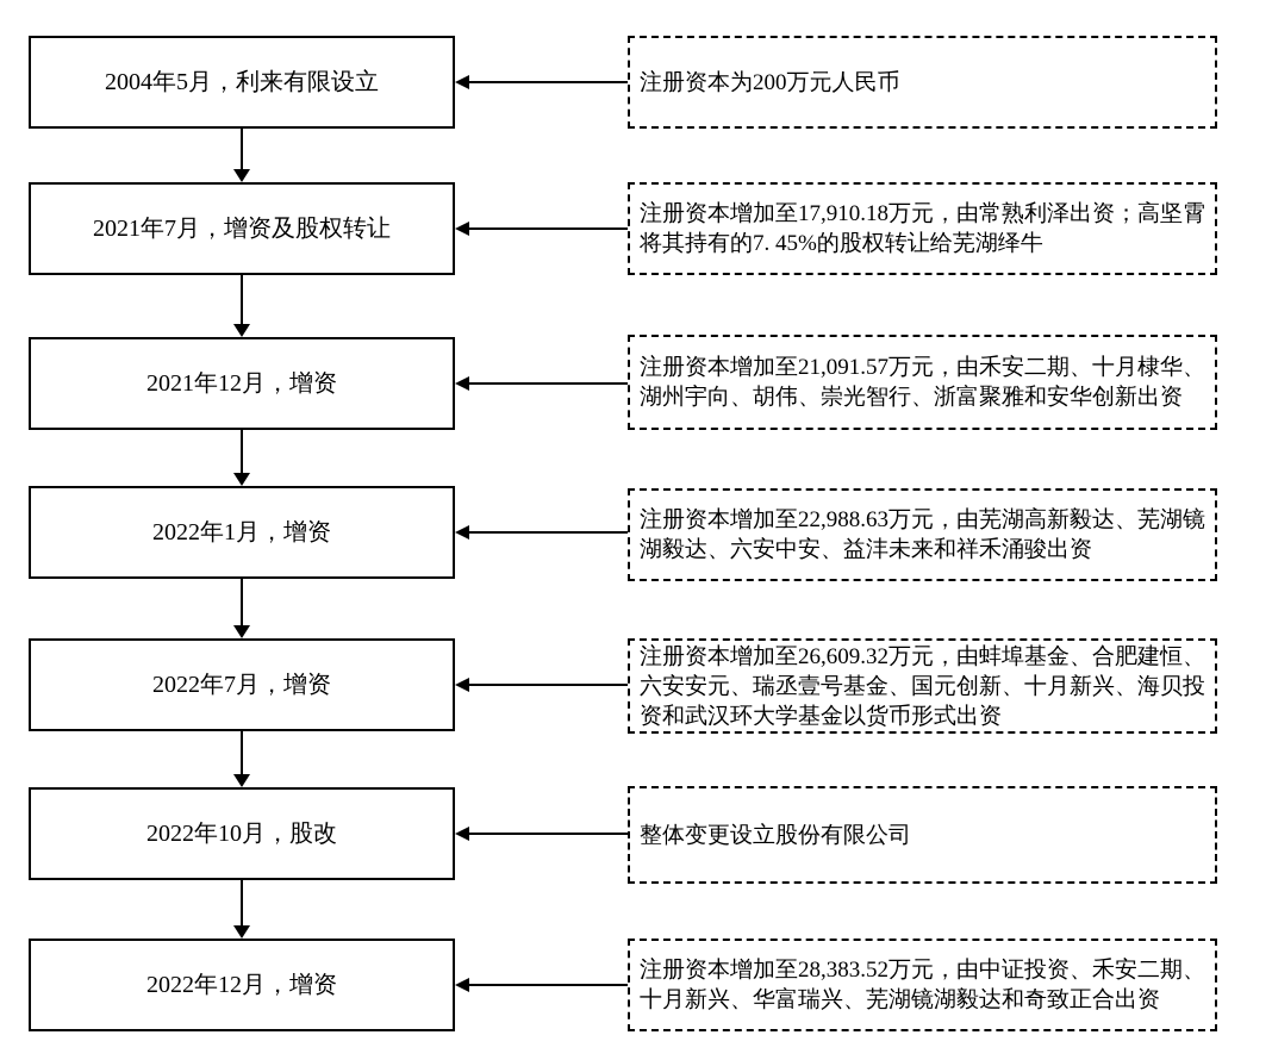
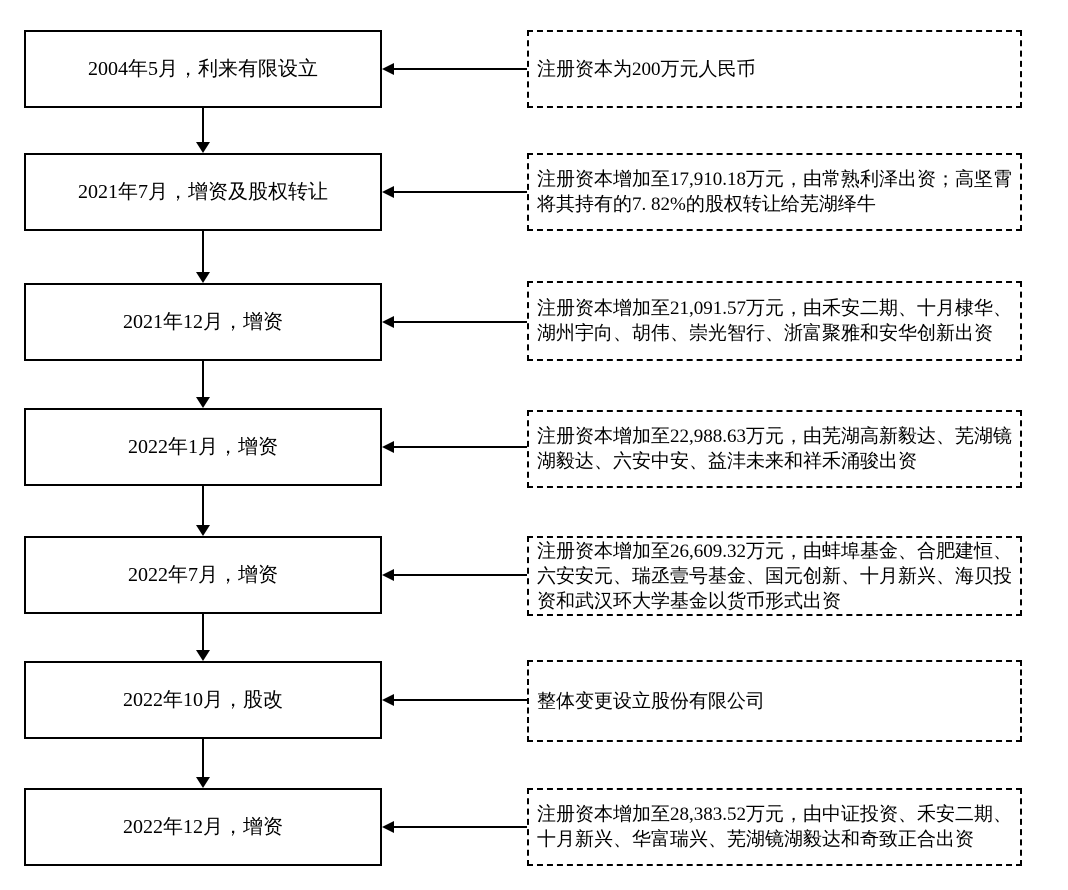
  2004年5月，利来有限设立
  注册资本为200万元人民币
  2021年7月，增资及股权转让
- 注册资本增加至17,910.18万元，由常熟利泽出资；高坚霄将其持有的7. 45%的股权转让给芜湖绎牛
+ 注册资本增加至17,910.18万元，由常熟利泽出资；高坚霄将其持有的7. 82%的股权转让给芜湖绎牛
  2021年12月，增资
  注册资本增加至21,091.57万元，由禾安二期、十月棣华、湖州宇向、胡伟、崇光智行、浙富聚雅和安华创新出资
  2022年1月，增资
  注册资本增加至22,988.63万元，由芜湖高新毅达、芜湖镜湖毅达、六安中安、益沣未来和祥禾涌骏出资
  2022年7月，增资
  注册资本增加至26,609.32万元，由蚌埠基金、合肥建恒、六安安元、瑞丞壹号基金、国元创新、十月新兴、海贝投资和武汉环大学基金以货币形式出资
  2022年10月，股改
  整体变更设立股份有限公司
  2022年12月，增资
  注册资本增加至28,383.52万元，由中证投资、禾安二期、十月新兴、华富瑞兴、芜湖镜湖毅达和奇致正合出资
